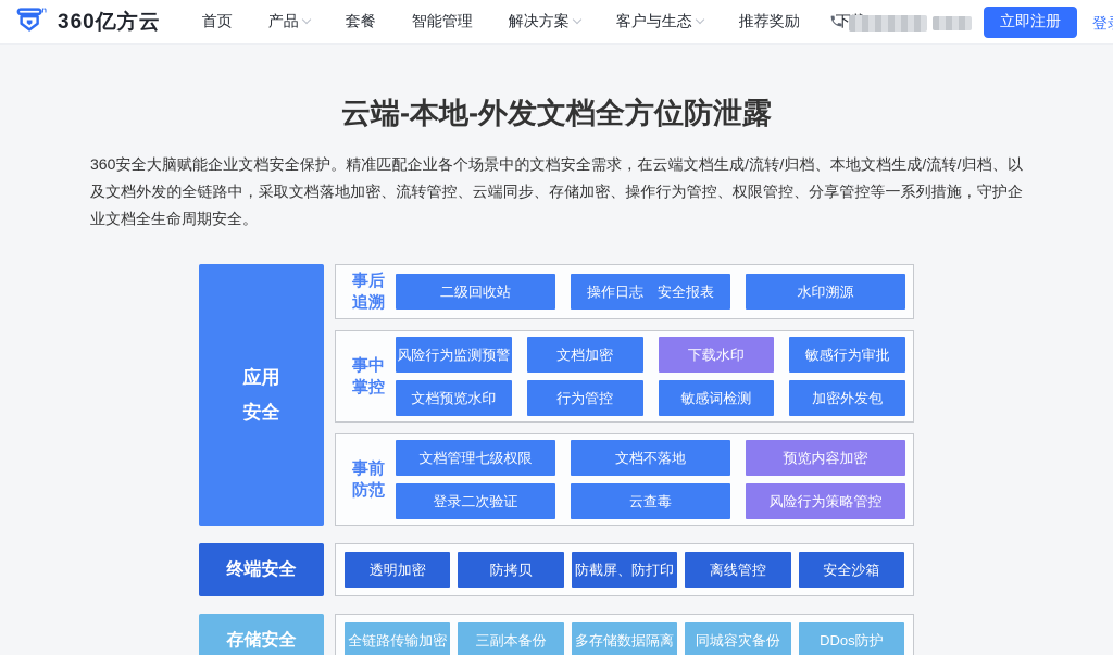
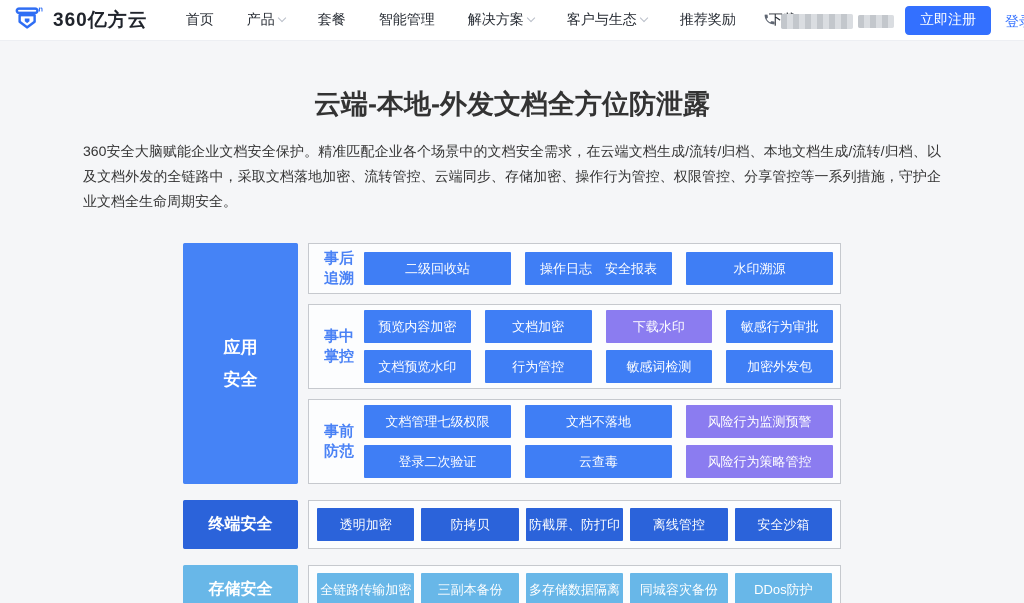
  n
  360亿方云
  首页
  产品
  套餐
  智能管理
  解决方案
  客户与生态
  推荐奖励
  立即注册
  云端-本地-外发文档全方位防泄露
  360安全大脑赋能企业文档安全保护。精准匹配企业各个场景中的文档安全需求，在云端文档生成/流转/归档、本地文档生成/流转/归档、以及文档外发的全链路中，采取文档落地加密、流转管控、云端同步、存储加密、操作行为管控、权限管控、分享管控等一系列措施，守护企业文档全生命周期安全。
  应用安全
  事后追溯
  二级回收站
  操作日志 安全报表
  水印溯源
  事中掌控
- 风险行为监测预警
+ 预览内容加密
  文档加密
  下载水印
  敏感行为审批
  文档预览水印
  行为管控
  敏感词检测
  加密外发包
  事前防范
  文档管理七级权限
  文档不落地
- 预览内容加密
+ 风险行为监测预警
  登录二次验证
  云查毒
  风险行为策略管控
  终端安全
  透明加密
  防拷贝
  防截屏、防打印
  离线管控
  安全沙箱
  存储安全
  全链路传输加密
  三副本备份
  多存储数据隔离
  同城容灾备份
  DDos防护
